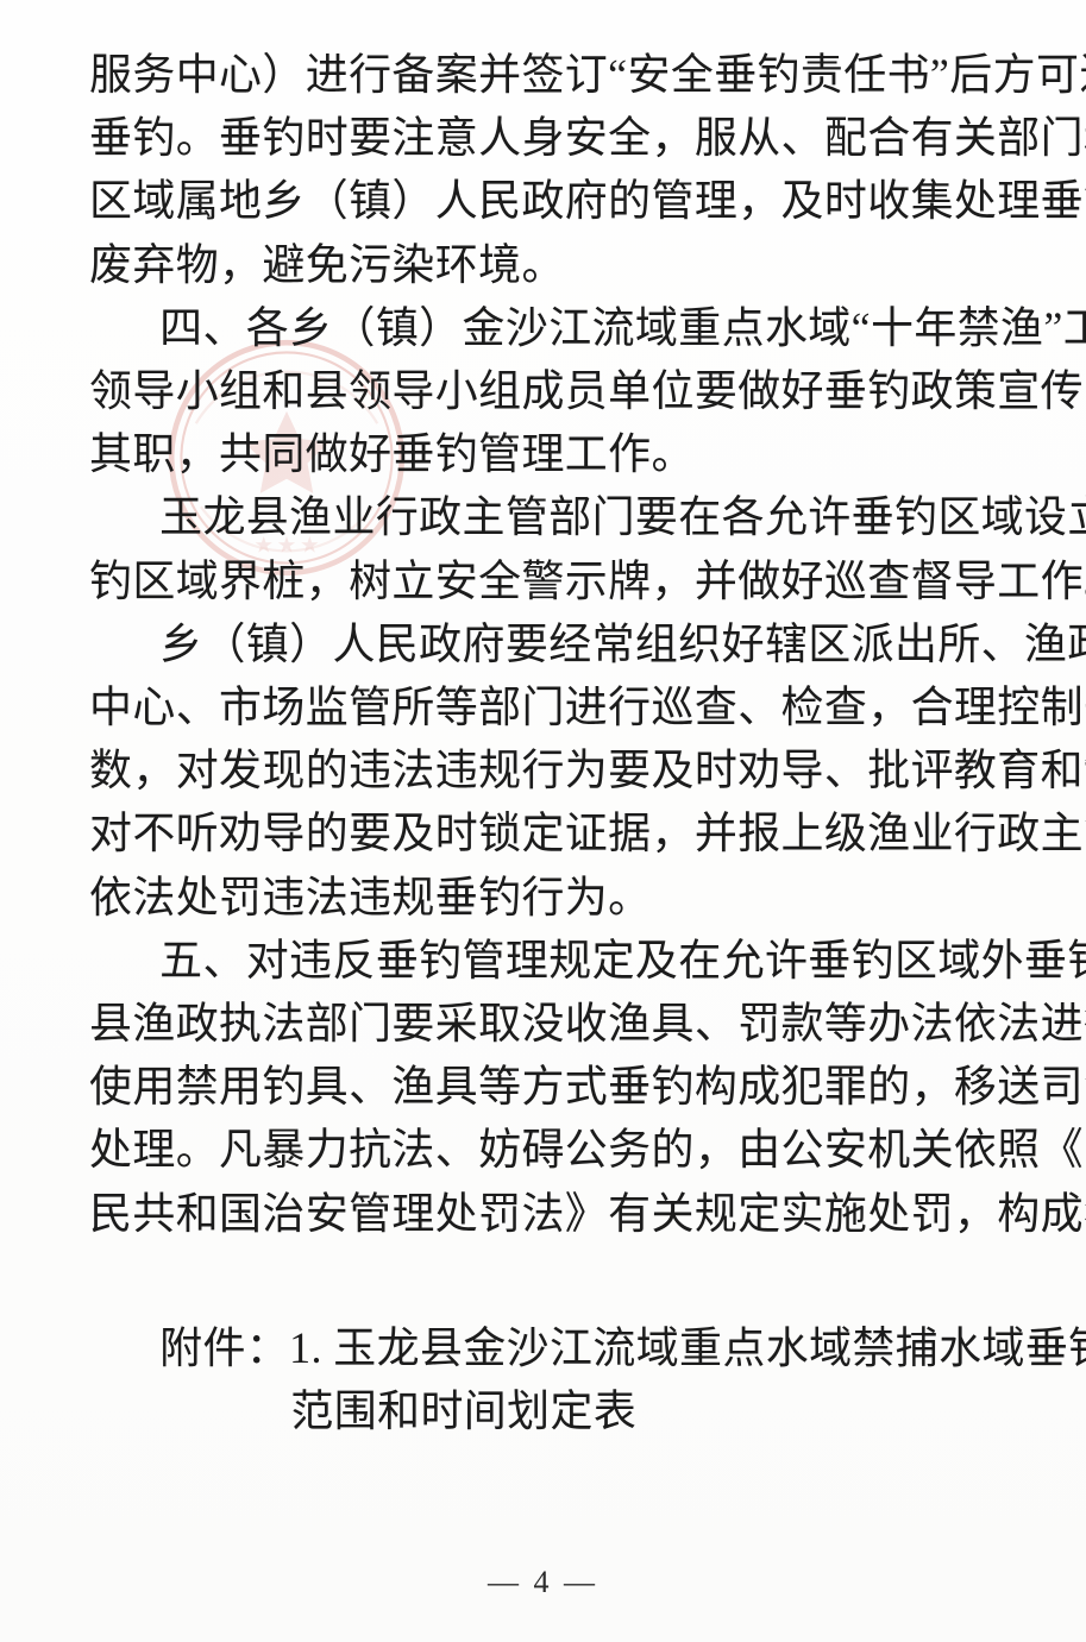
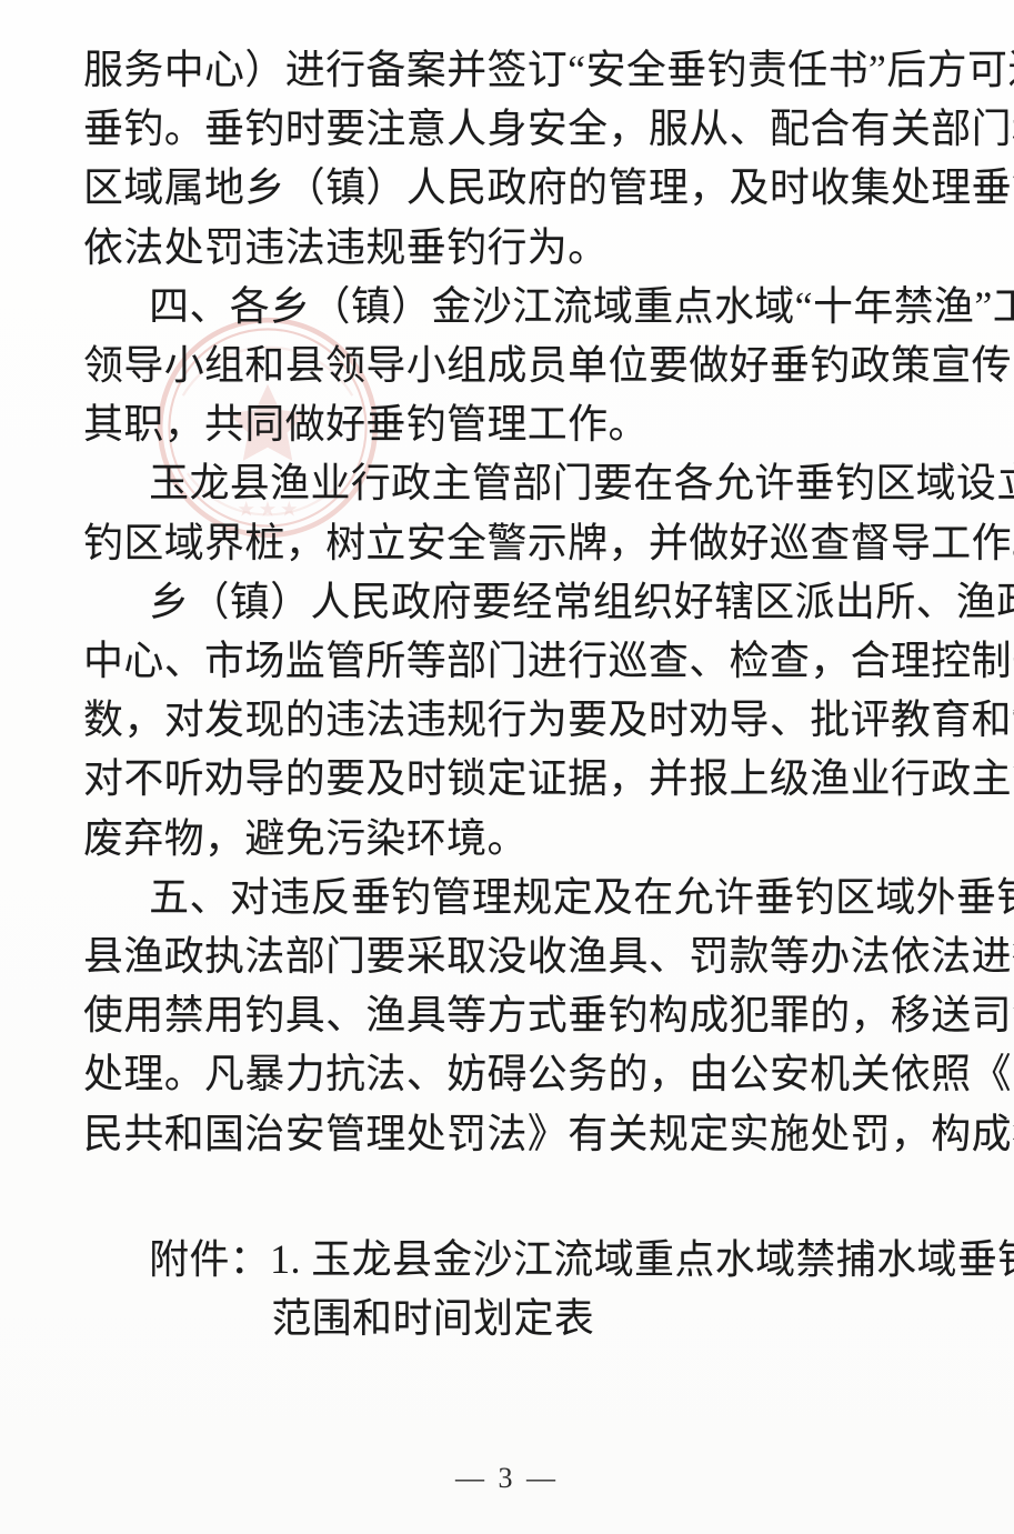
  服务中心）进行备案并签订“安全垂钓责任书”后方可
  垂钓。垂钓时要注意人身安全，服从、配合有关部门
  区域属地乡（镇）人民政府的管理，及时收集处理垂
- 废弃物，避免污染环境。
+ 依法处罚违法违规垂钓行为。
  四、各乡（镇）金沙江流域重点水域“十年禁渔”工
  领导小组和县领导小组成员单位要做好垂钓政策宣传
  其职，共同做好垂钓管理工作。
  玉龙县渔业行政主管部门要在各允许垂钓区域设
  钓区域界桩，树立安全警示牌，并做好巡查督导工作
  乡（镇）人民政府要经常组织好辖区派出所、渔
  中心、市场监管所等部门进行巡查、检查，合理控制
  数，对发现的违法违规行为要及时劝导、批评教育和
  对不听劝导的要及时锁定证据，并报上级渔业行政主
- 依法处罚违法违规垂钓行为。
+ 废弃物，避免污染环境。
  五、对违反垂钓管理规定及在允许垂钓区域外垂
  县渔政执法部门要采取没收渔具、罚款等办法依法进
  使用禁用钓具、渔具等方式垂钓构成犯罪的，移送司
  处理。凡暴力抗法、妨碍公务的，由公安机关依照《
  民共和国治安管理处罚法》有关规定实施处罚，构成
  附件：1. 玉龙县金沙江流域重点水域禁捕水域垂
  范围和时间划定表
- — 4 —
+ — 3 —
